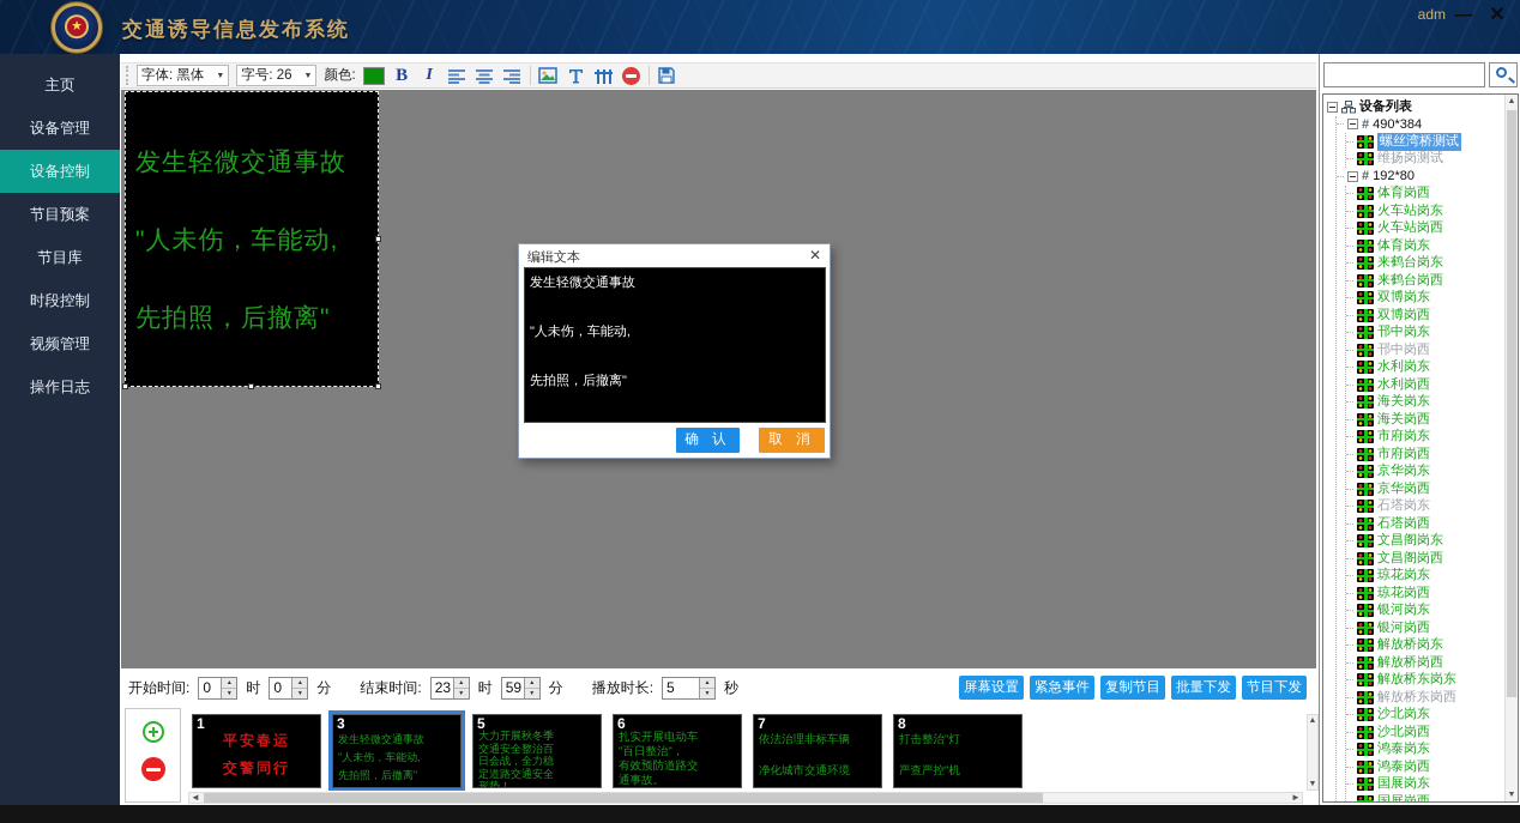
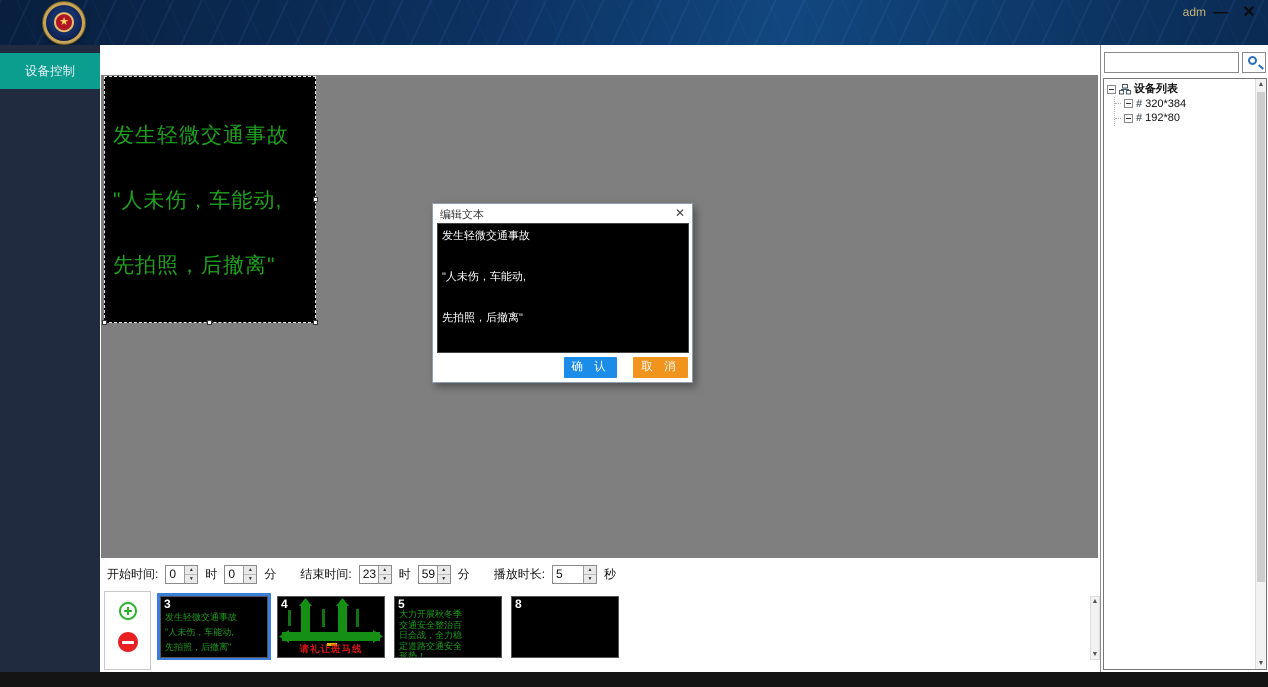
  ★
- 交通诱导信息发布系统
  adm
  —
  ✕
- 主页
- 设备管理
  设备控制
- 节目预案
- 节目库
- 时段控制
- 视频管理
- 操作日志
- 字体: 黑体
- 字号: 26
- 颜色:
- B
- I
  发生轻微交通事故
  "人未伤，车能动,
  先拍照，后撤离"
  开始时间:
  0
  时
  0
  分
  结束时间:
  23
  时
  59
  分
  播放时长:
  5
  秒
- 屏幕设置
- 紧急事件
- 复制节目
- 批量下发
- 节目下发
- 1
- 平安春运
- 交警同行
  3
  发生轻微交通事故
  "人未伤，车能动,
  先拍照，后撤离"
+ 4
+ 请礼让斑马线
  5
  大力开展秋冬季
  交通安全整治百
  日会战，全力稳
  定道路交通安全
  形势！
- 6
- 扎实开展电动车
- "百日整治"，
- 有效预防道路交
- 通事故。
- 7
- 依法治理非标车辆
- 净化城市交通环境
  8
- 打击整治"灯
- 严查严控"机
- ◄
- ►
  设备列表
  #
- 490*384
+ 320*384
- 螺丝湾桥测试
- 维扬岗测试
  #
  192*80
- 体育岗西
- 火车站岗东
- 火车站岗西
- 体育岗东
- 来鹤台岗东
- 来鹤台岗西
- 双博岗东
- 双博岗西
- 邗中岗东
- 邗中岗西
- 水利岗东
- 水利岗西
- 海关岗东
- 海关岗西
- 市府岗东
- 市府岗西
- 京华岗东
- 京华岗西
- 石塔岗东
- 石塔岗西
- 文昌阁岗东
- 文昌阁岗西
- 琼花岗东
- 琼花岗西
- 银河岗东
- 银河岗西
- 解放桥岗东
- 解放桥岗西
- 解放桥东岗东
- 解放桥东岗西
- 沙北岗东
- 沙北岗西
- 鸿泰岗东
- 鸿泰岗西
- 国展岗东
- 国展岗西
  编辑文本
  ✕
  发生轻微交通事故
  "人未伤，车能动,
  先拍照，后撤离"
  确 认
  取 消
